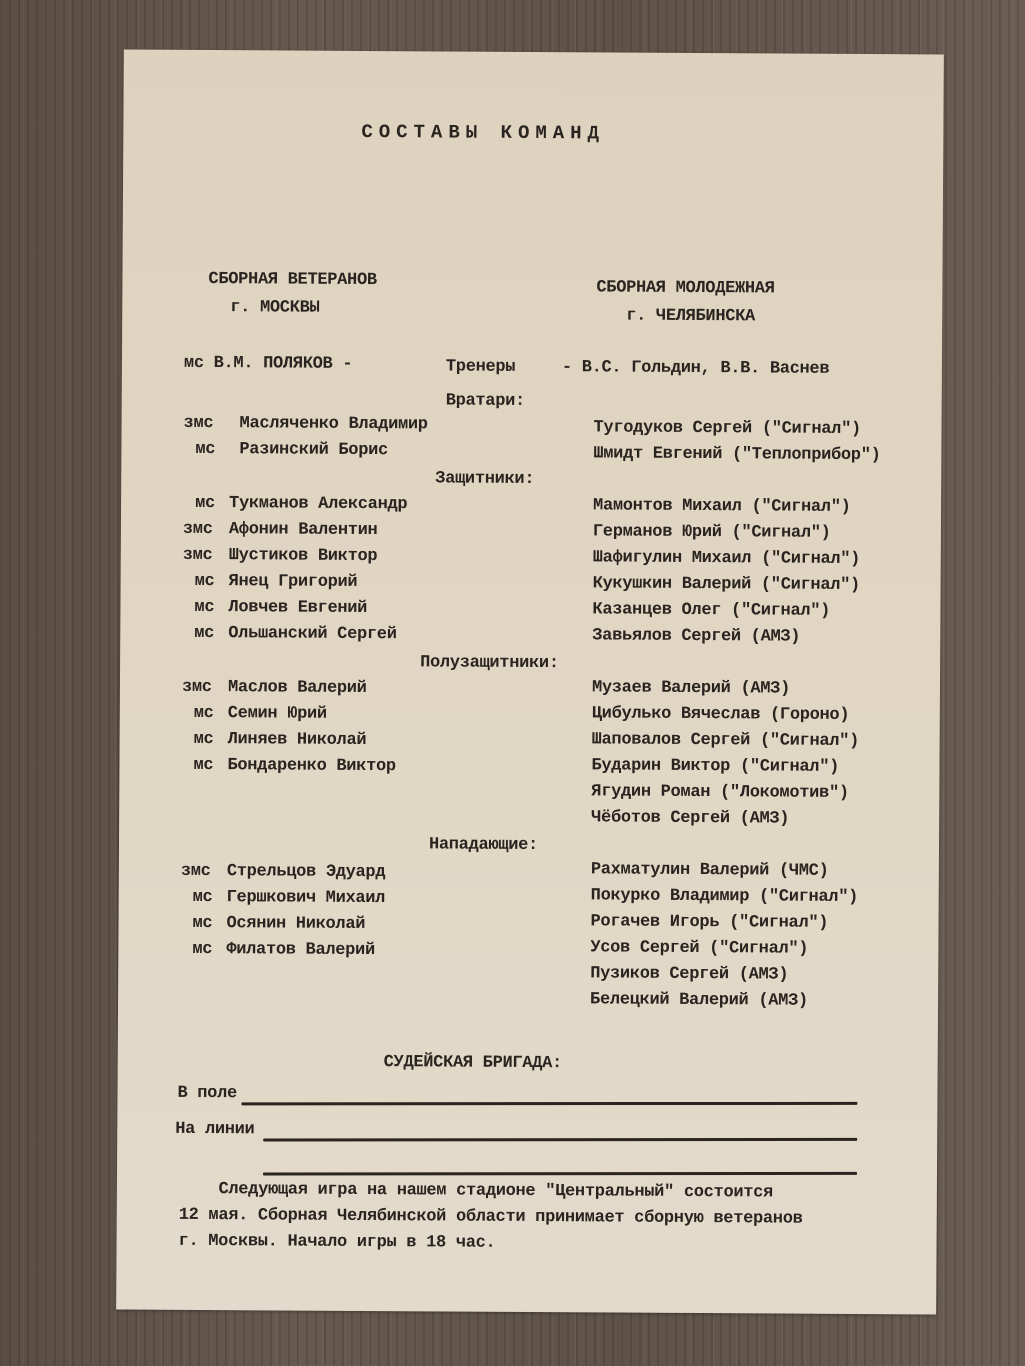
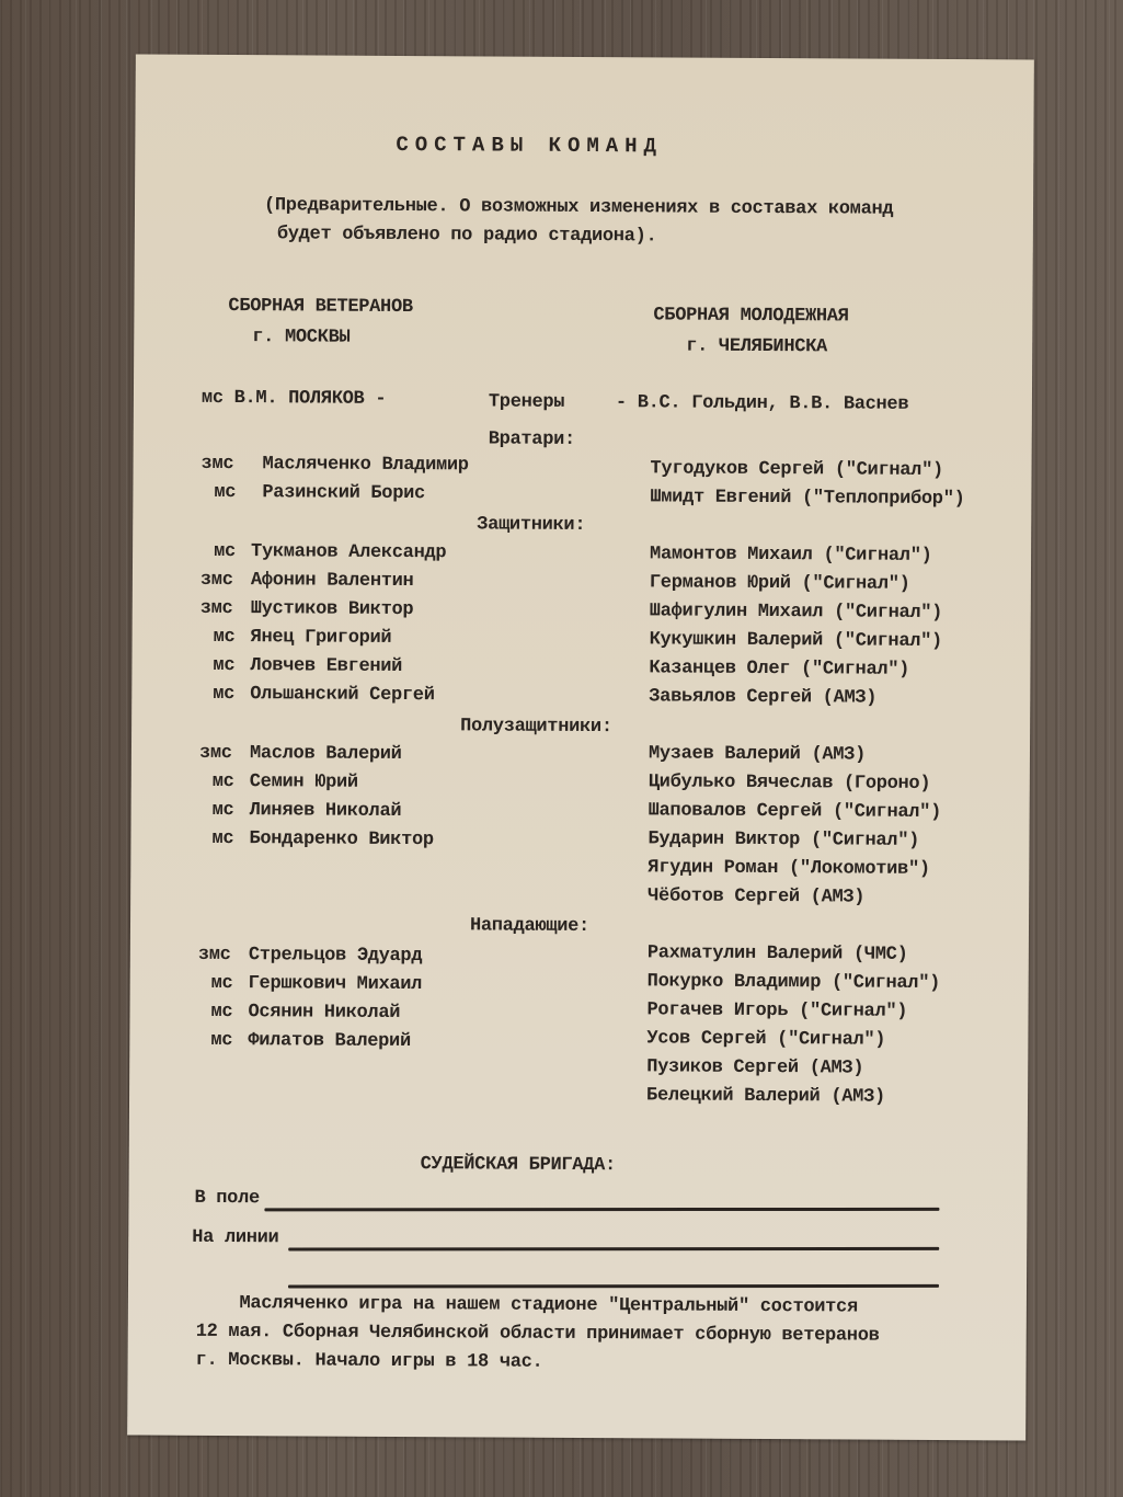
  СОСТАВЫ КОМАНД
+ (Предварительные. О возможных изменениях в составах команд
+ будет объявлено по радио стадиона).
  СБОРНАЯ ВЕТЕРАНОВ
  г. МОСКВЫ
  СБОРНАЯ МОЛОДЕЖНАЯ
  г. ЧЕЛЯБИНСКА
  мс В.М. ПОЛЯКОВ -
  Тренеры
  - В.С. Гольдин, В.В. Васнев
  Вратари:
  змс
  Масляченко Владимир
  мс
  Разинский Борис
  Тугодуков Сергей ("Сигнал")
  Шмидт Евгений ("Теплоприбор")
  Защитники:
  мс
  Тукманов Александр
  змс
  Афонин Валентин
  змс
  Шустиков Виктор
  мс
  Янец Григорий
  мс
  Ловчев Евгений
  мс
  Ольшанский Сергей
  Мамонтов Михаил ("Сигнал")
  Германов Юрий ("Сигнал")
  Шафигулин Михаил ("Сигнал")
  Кукушкин Валерий ("Сигнал")
  Казанцев Олег ("Сигнал")
  Завьялов Сергей (АМЗ)
  Полузащитники:
  змс
  Маслов Валерий
  мс
  Семин Юрий
  мс
  Линяев Николай
  мс
  Бондаренко Виктор
  Музаев Валерий (АМЗ)
  Цибулько Вячеслав (Гороно)
  Шаповалов Сергей ("Сигнал")
  Бударин Виктор ("Сигнал")
  Ягудин Роман ("Локомотив")
  Чёботов Сергей (АМЗ)
  Нападающие:
  змс
  Стрельцов Эдуард
  мс
  Гершкович Михаил
  мс
  Осянин Николай
  мс
  Филатов Валерий
  Рахматулин Валерий (ЧМС)
  Покурко Владимир ("Сигнал")
  Рогачев Игорь ("Сигнал")
  Усов Сергей ("Сигнал")
  Пузиков Сергей (АМЗ)
  Белецкий Валерий (АМЗ)
  СУДЕЙСКАЯ БРИГАДА:
  В поле
  На линии
- Следующая игра на нашем стадионе "Центральный" состоится
+ Масляченко игра на нашем стадионе "Центральный" состоится
  12 мая. Сборная Челябинской области принимает сборную ветеранов
  г. Москвы. Начало игры в 18 час.
